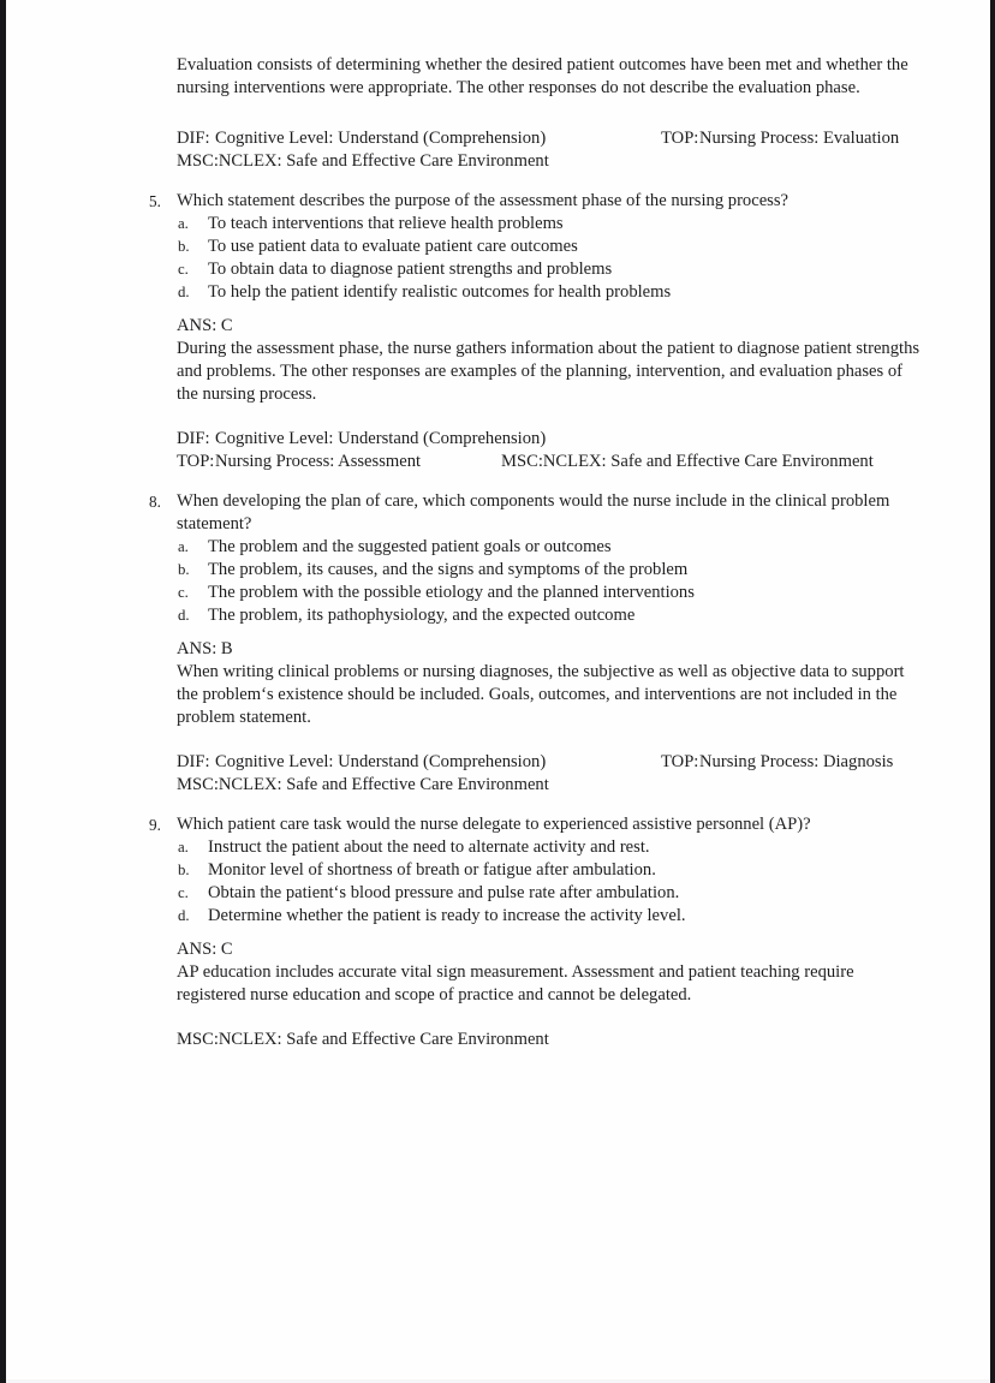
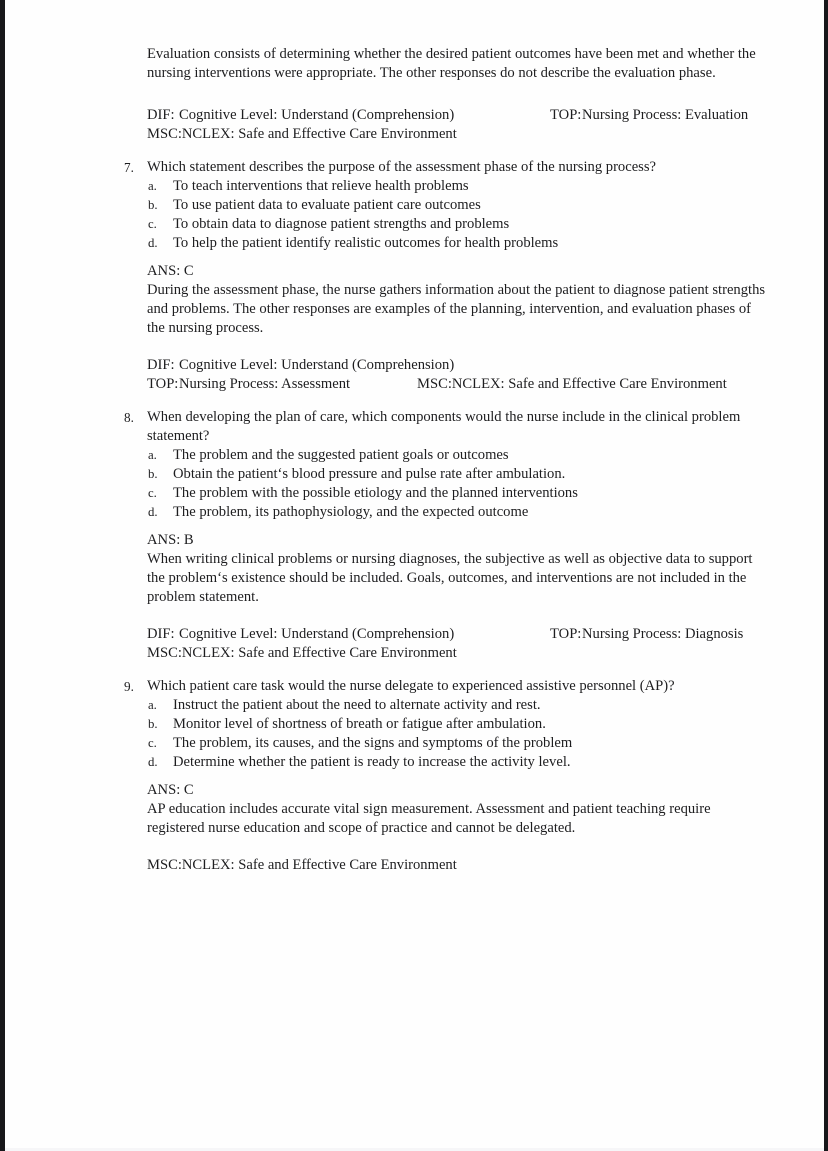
  Evaluation consists of determining whether the desired patient outcomes have been met and whether the nursing interventions were appropriate. The other responses do not describe the evaluation phase.
  DIF: Cognitive Level: Understand (Comprehension)
  TOP:Nursing Process: Evaluation
  MSC:NCLEX: Safe and Effective Care Environment
- 5.
+ 7.
  Which statement describes the purpose of the assessment phase of the nursing process?
  a.
  To teach interventions that relieve health problems
  b.
  To use patient data to evaluate patient care outcomes
  c.
  To obtain data to diagnose patient strengths and problems
  d.
  To help the patient identify realistic outcomes for health problems
  ANS: C
  During the assessment phase, the nurse gathers information about the patient to diagnose patient strengths and problems. The other responses are examples of the planning, intervention, and evaluation phases of the nursing process.
  DIF: Cognitive Level: Understand (Comprehension)
  TOP:Nursing Process: Assessment
  MSC:NCLEX: Safe and Effective Care Environment
  8.
  When developing the plan of care, which components would the nurse include in the clinical problem statement?
  a.
  The problem and the suggested patient goals or outcomes
  b.
- The problem, its causes, and the signs and symptoms of the problem
+ Obtain the patient‘s blood pressure and pulse rate after ambulation.
  c.
  The problem with the possible etiology and the planned interventions
  d.
  The problem, its pathophysiology, and the expected outcome
  ANS: B
  When writing clinical problems or nursing diagnoses, the subjective as well as objective data to support the problem‘s existence should be included. Goals, outcomes, and interventions are not included in the problem statement.
  DIF: Cognitive Level: Understand (Comprehension)
  TOP:Nursing Process: Diagnosis
  MSC:NCLEX: Safe and Effective Care Environment
  9.
  Which patient care task would the nurse delegate to experienced assistive personnel (AP)?
  a.
  Instruct the patient about the need to alternate activity and rest.
  b.
  Monitor level of shortness of breath or fatigue after ambulation.
  c.
- Obtain the patient‘s blood pressure and pulse rate after ambulation.
+ The problem, its causes, and the signs and symptoms of the problem
  d.
  Determine whether the patient is ready to increase the activity level.
  ANS: C
  AP education includes accurate vital sign measurement. Assessment and patient teaching require registered nurse education and scope of practice and cannot be delegated.
  MSC:NCLEX: Safe and Effective Care Environment
